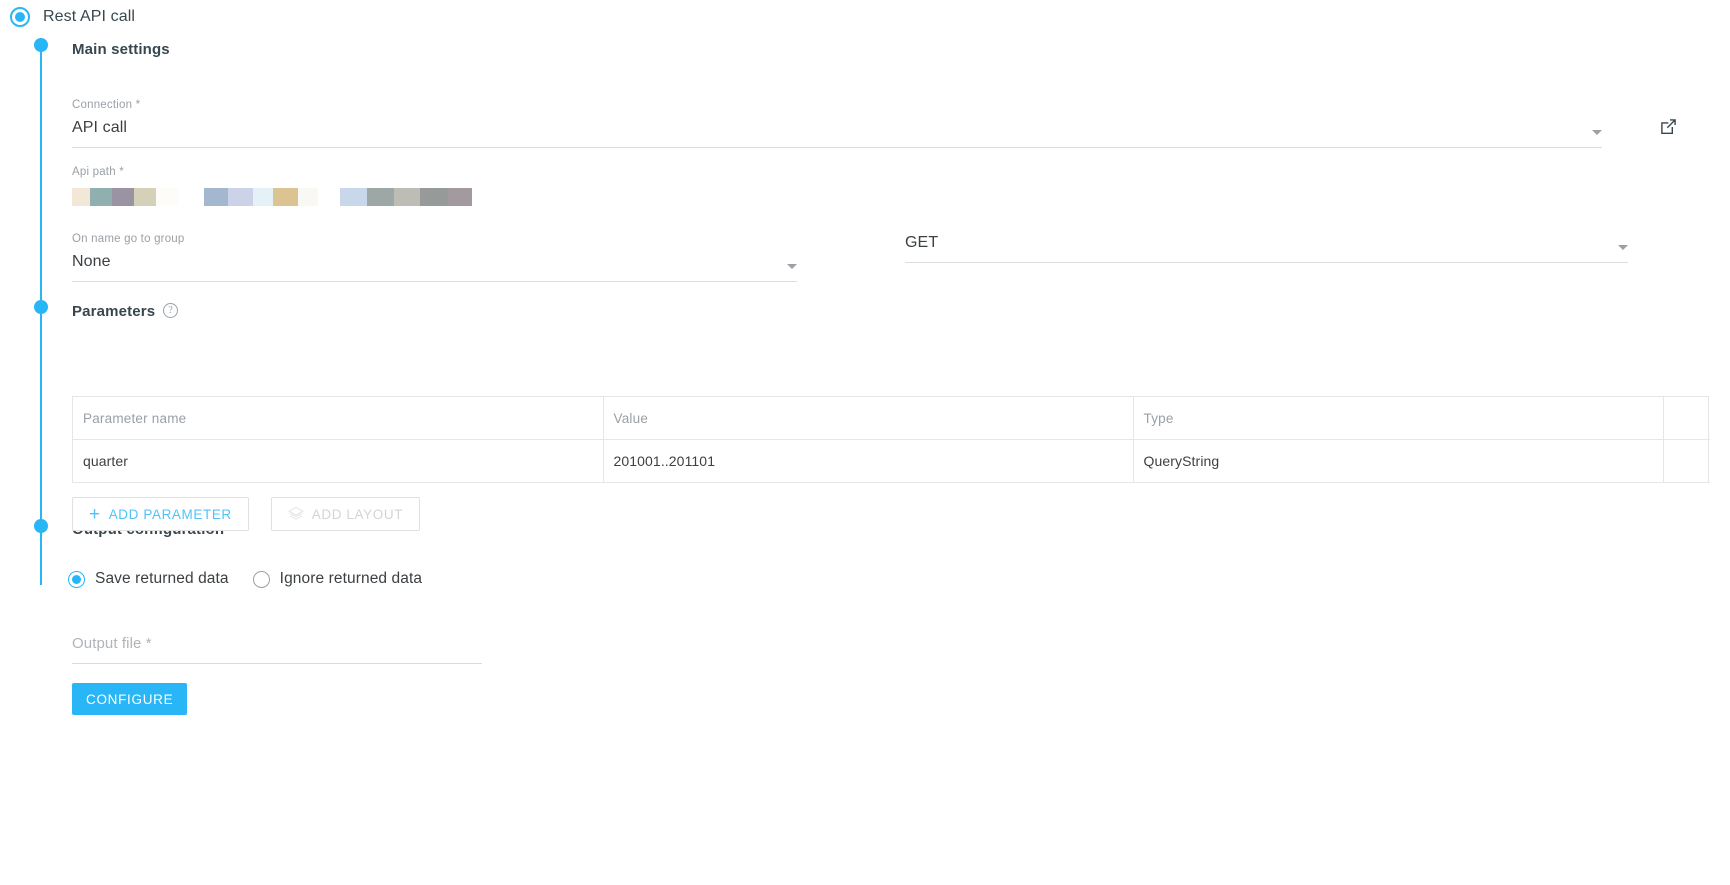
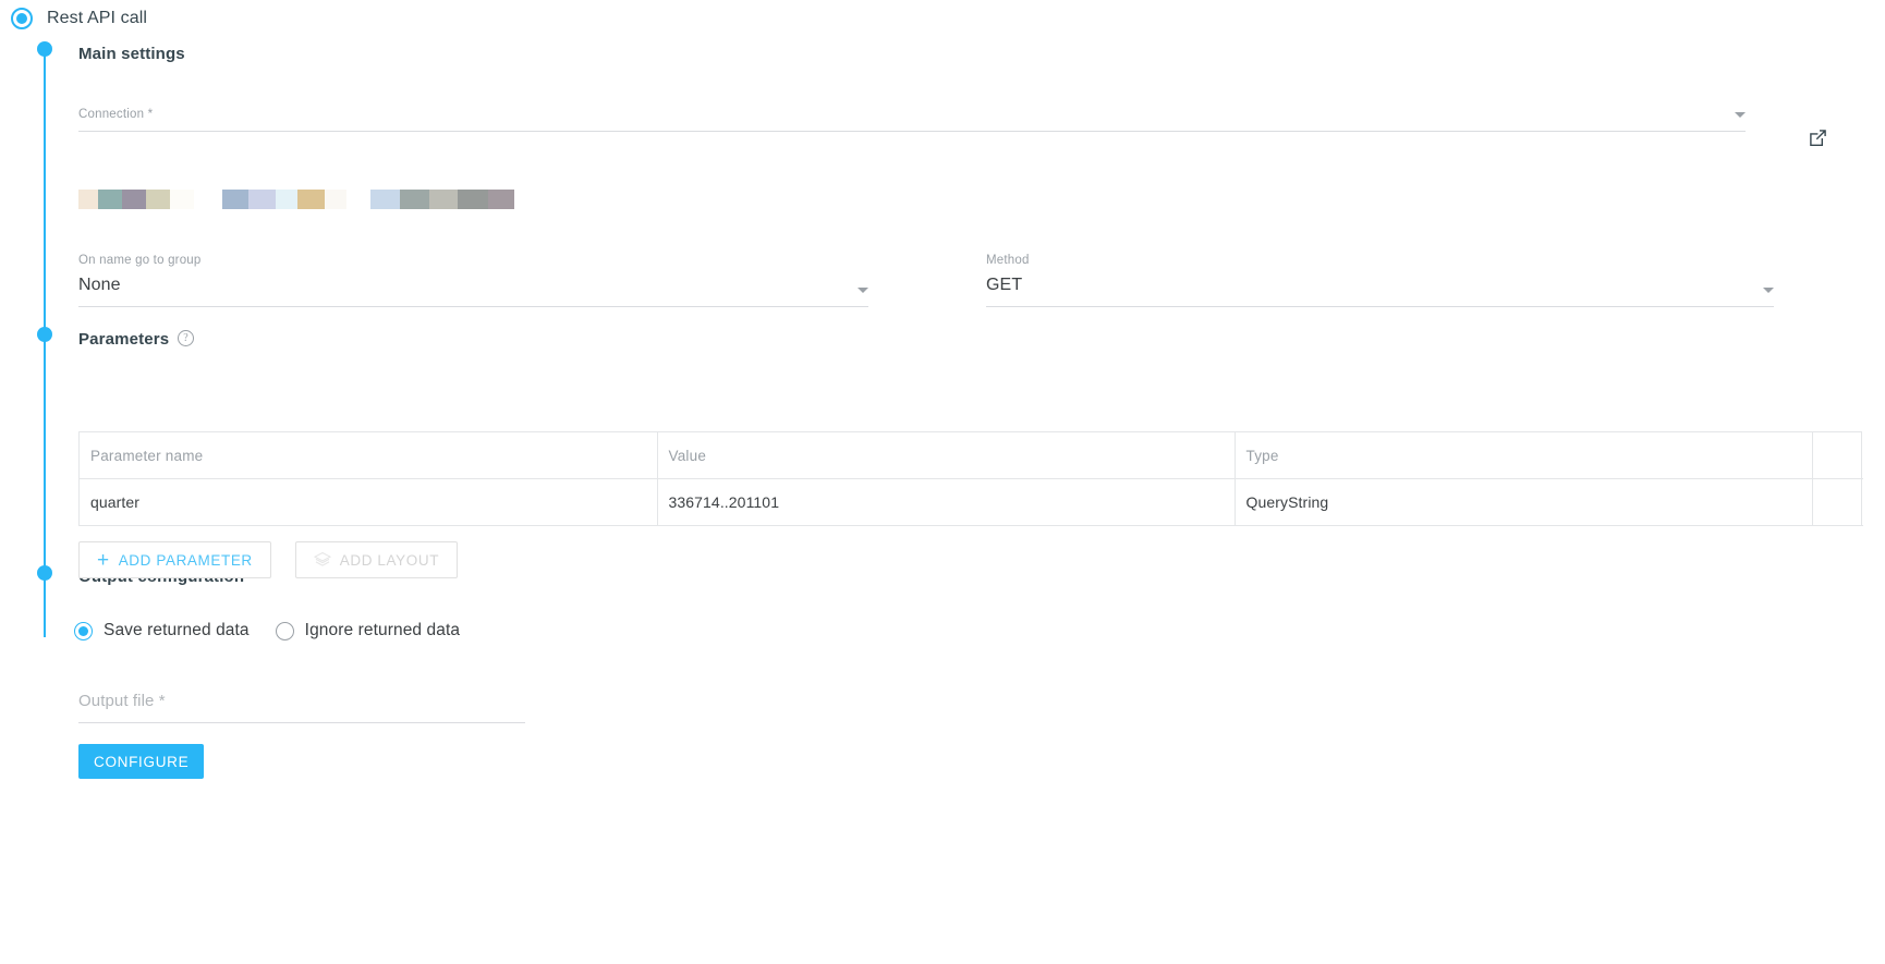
  Rest API call
  Main settings
  Parameters
  ?
  Connection *
- API call
- Api path *
  On name go to group
  None
+ Method
  GET
  Parameter name	Value	Type
- quarter	201001..201101	QueryString
+ quarter	336714..201101	QueryString
  +
  ADD PARAMETER
  ADD LAYOUT
  Save returned data
  Ignore returned data
  Output file *
  CONFIGURE
